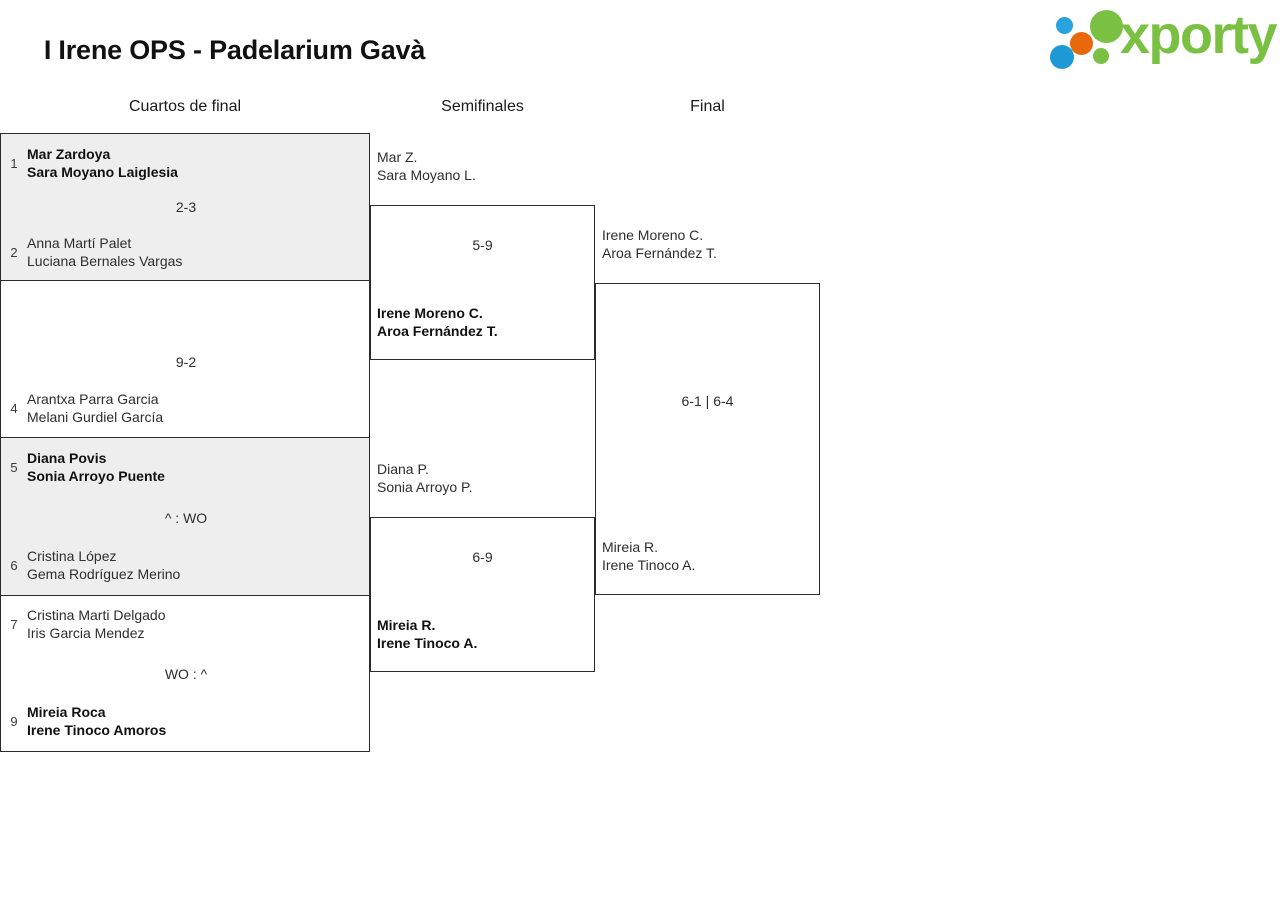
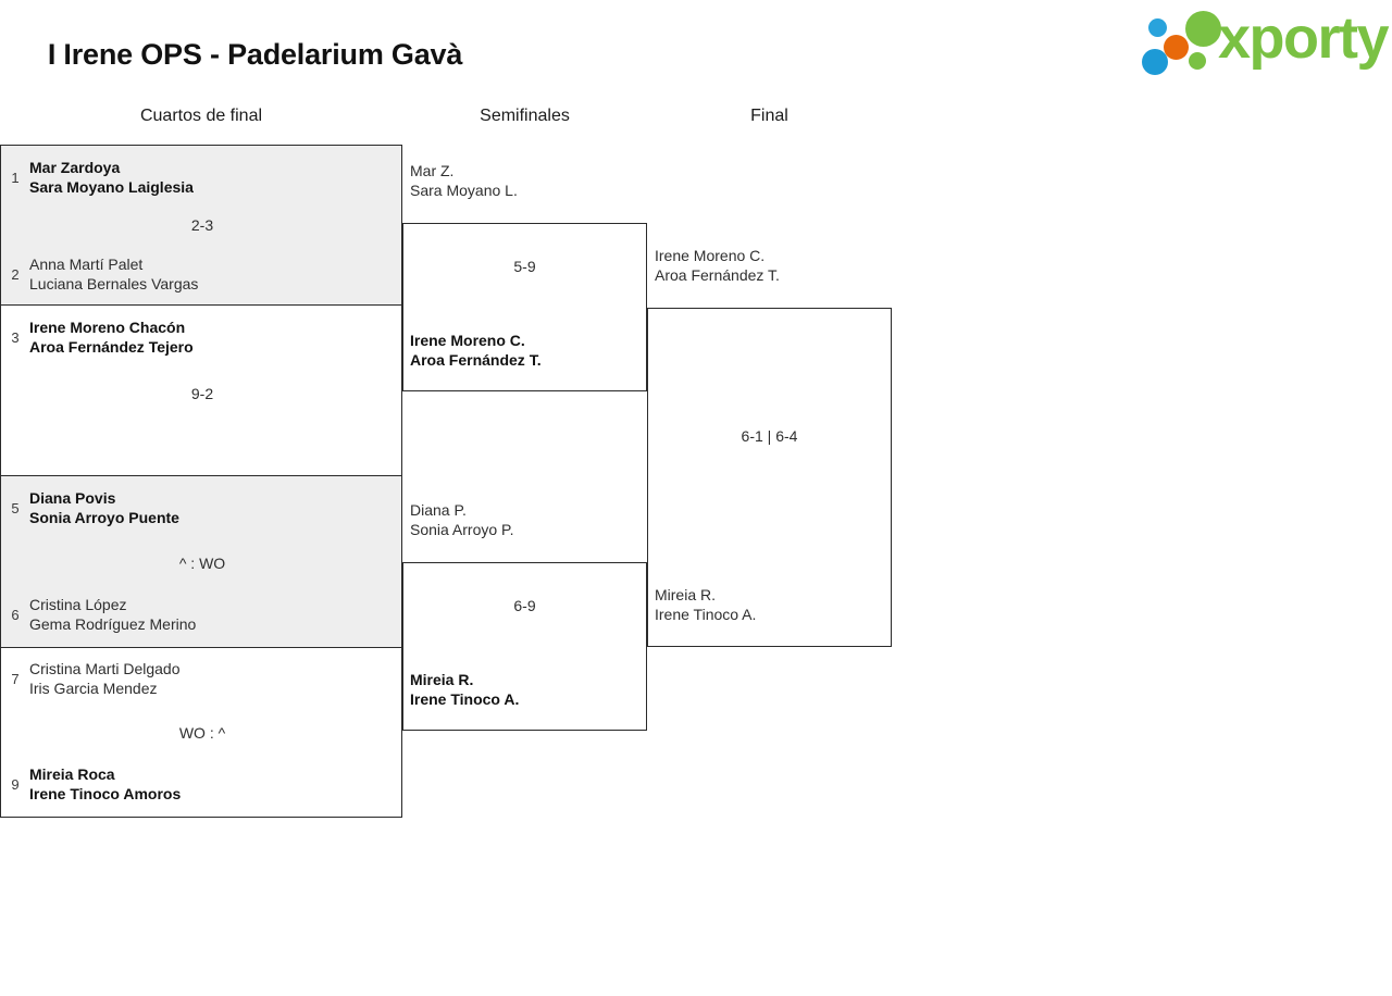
  I Irene OPS - Padelarium Gavà
  xporty
  Cuartos de final
  Semifinales
  Final
  1
  Mar Zardoya
  Sara Moyano Laiglesia
  2-3
  2
  Anna Martí Palet
  Luciana Bernales Vargas
+ 3
+ Irene Moreno Chacón
+ Aroa Fernández Tejero
  9-2
- 4
- Arantxa Parra Garcia
- Melani Gurdiel García
  5
  Diana Povis
  Sonia Arroyo Puente
  ^ : WO
  6
  Cristina López
  Gema Rodríguez Merino
  7
  Cristina Marti Delgado
  Iris Garcia Mendez
  WO : ^
  9
  Mireia Roca
  Irene Tinoco Amoros
  Mar Z.
  Sara Moyano L.
  5-9
  Irene Moreno C.
  Aroa Fernández T.
  Diana P.
  Sonia Arroyo P.
  6-9
  Mireia R.
  Irene Tinoco A.
  Irene Moreno C.
  Aroa Fernández T.
  6-1 | 6-4
  Mireia R.
  Irene Tinoco A.
